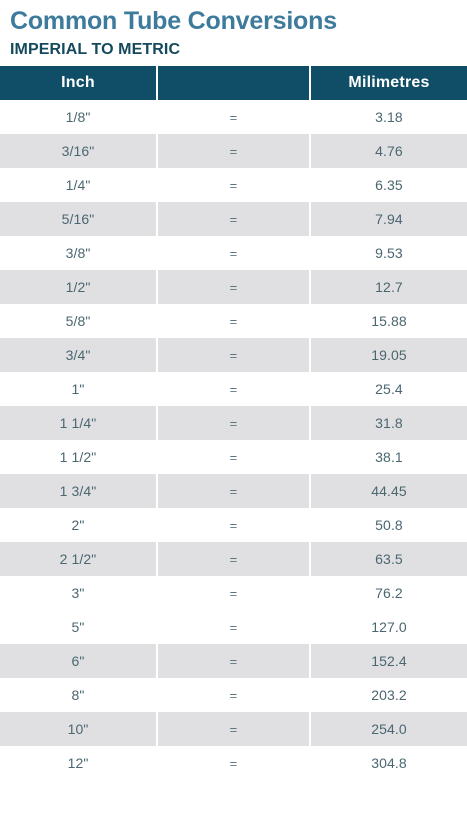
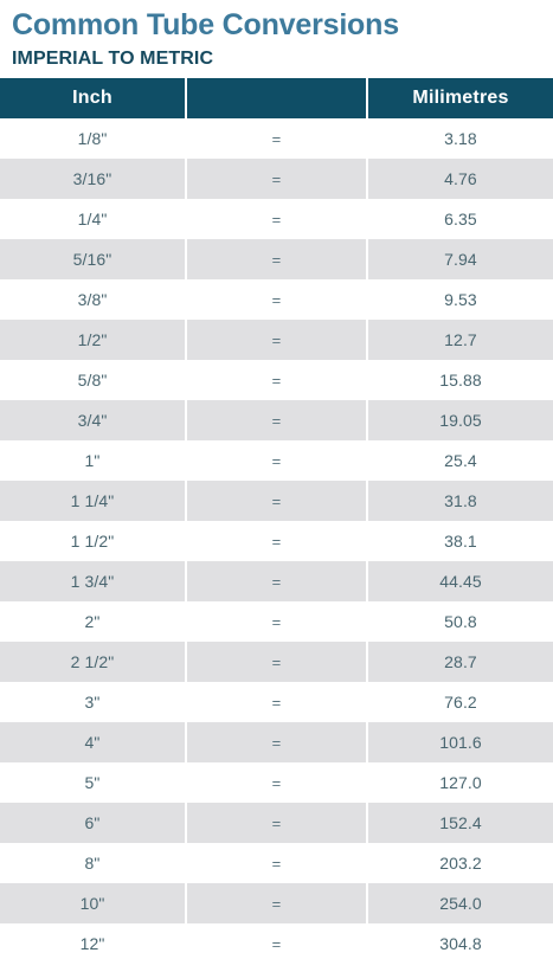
  Common Tube Conversions
  IMPERIAL TO METRIC
  Inch		Milimetres
  1/8"	=	3.18
  3/16"	=	4.76
  1/4"	=	6.35
  5/16"	=	7.94
  3/8"	=	9.53
  1/2"	=	12.7
  5/8"	=	15.88
  3/4"	=	19.05
  1"	=	25.4
  1 1/4"	=	31.8
  1 1/2"	=	38.1
  1 3/4"	=	44.45
  2"	=	50.8
- 2 1/2"	=	63.5
+ 2 1/2"	=	28.7
  3"	=	76.2
+ 4"	=	101.6
  5"	=	127.0
  6"	=	152.4
  8"	=	203.2
  10"	=	254.0
  12"	=	304.8
